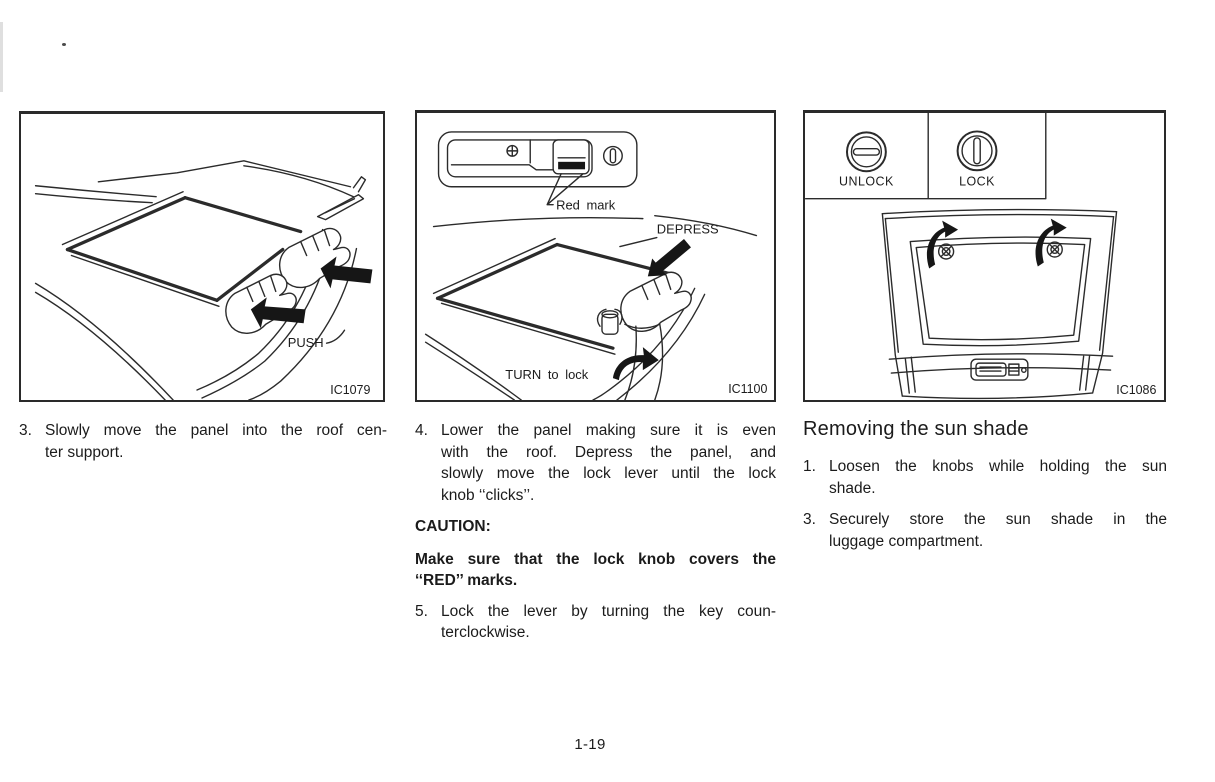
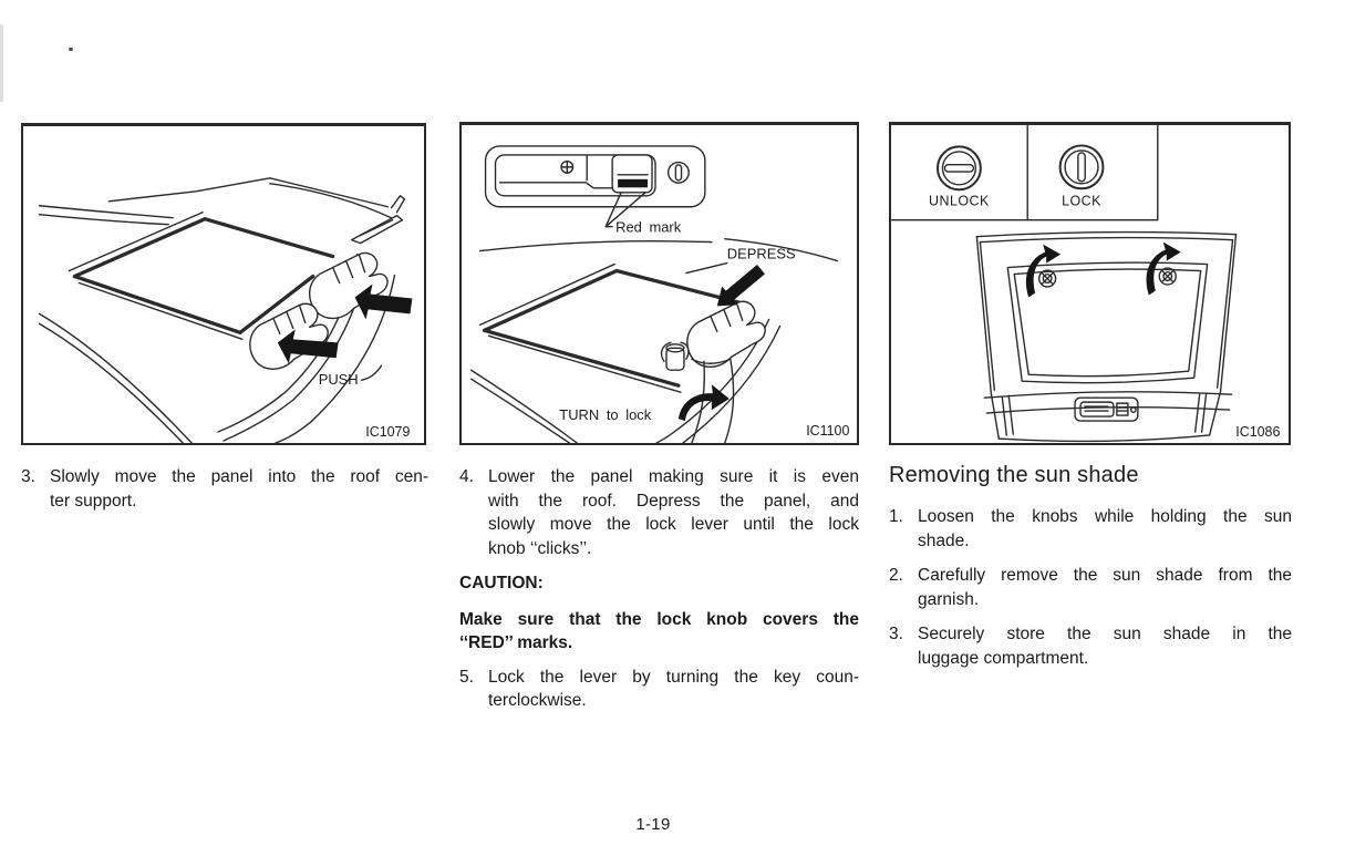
  PUSH
  IC1079
  Red mark
  DEPRESS
  TURN to lock
  IC1100
  UNLOCK
  LOCK
  IC1086
  3.
  Slowly move the panel into the roof cen-
  ter support.
  4.
  Lower the panel making sure it is even
  with the roof. Depress the panel, and
  slowly move the lock lever until the lock
  knob ‘‘clicks’’.
  CAUTION:
  Make sure that the lock knob covers the
  ‘‘RED’’ marks.
  5.
  Lock the lever by turning the key coun-
  terclockwise.
  Removing the sun shade
  1.
  Loosen the knobs while holding the sun
  shade.
+ 2.
+ Carefully remove the sun shade from the
+ garnish.
  3.
  Securely store the sun shade in the
  luggage compartment.
  1-19
